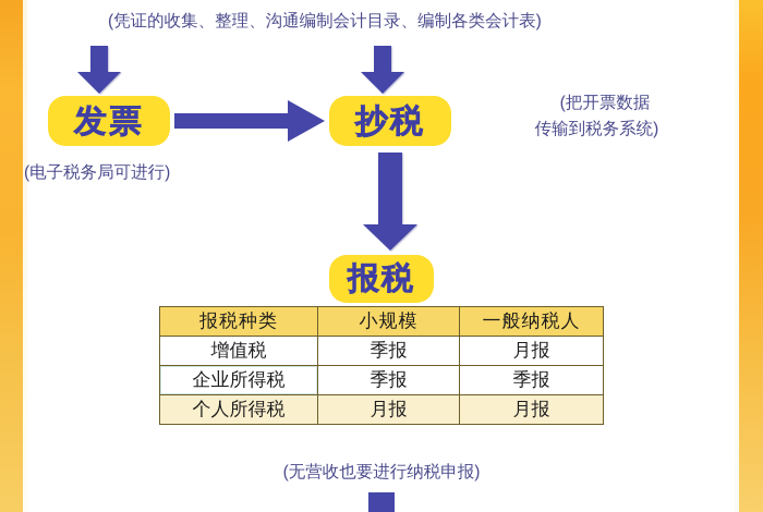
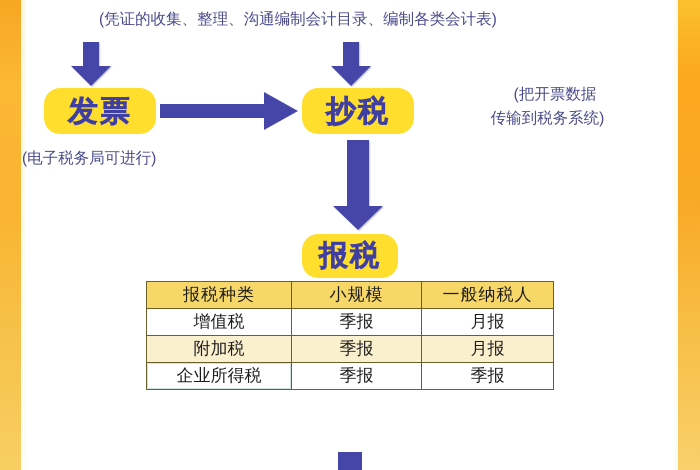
  (凭证的收集、整理、沟通编制会计目录、编制各类会计表)
  发票
  抄税
  (把开票数据
  传输到税务系统)
  (电子税务局可进行)
  报税
  报税种类	小规模	一般纳税人
  增值税	季报	月报
+ 附加税	季报	月报
  企业所得税	季报	季报
- 个人所得税	月报	月报
- (无营收也要进行纳税申报)
